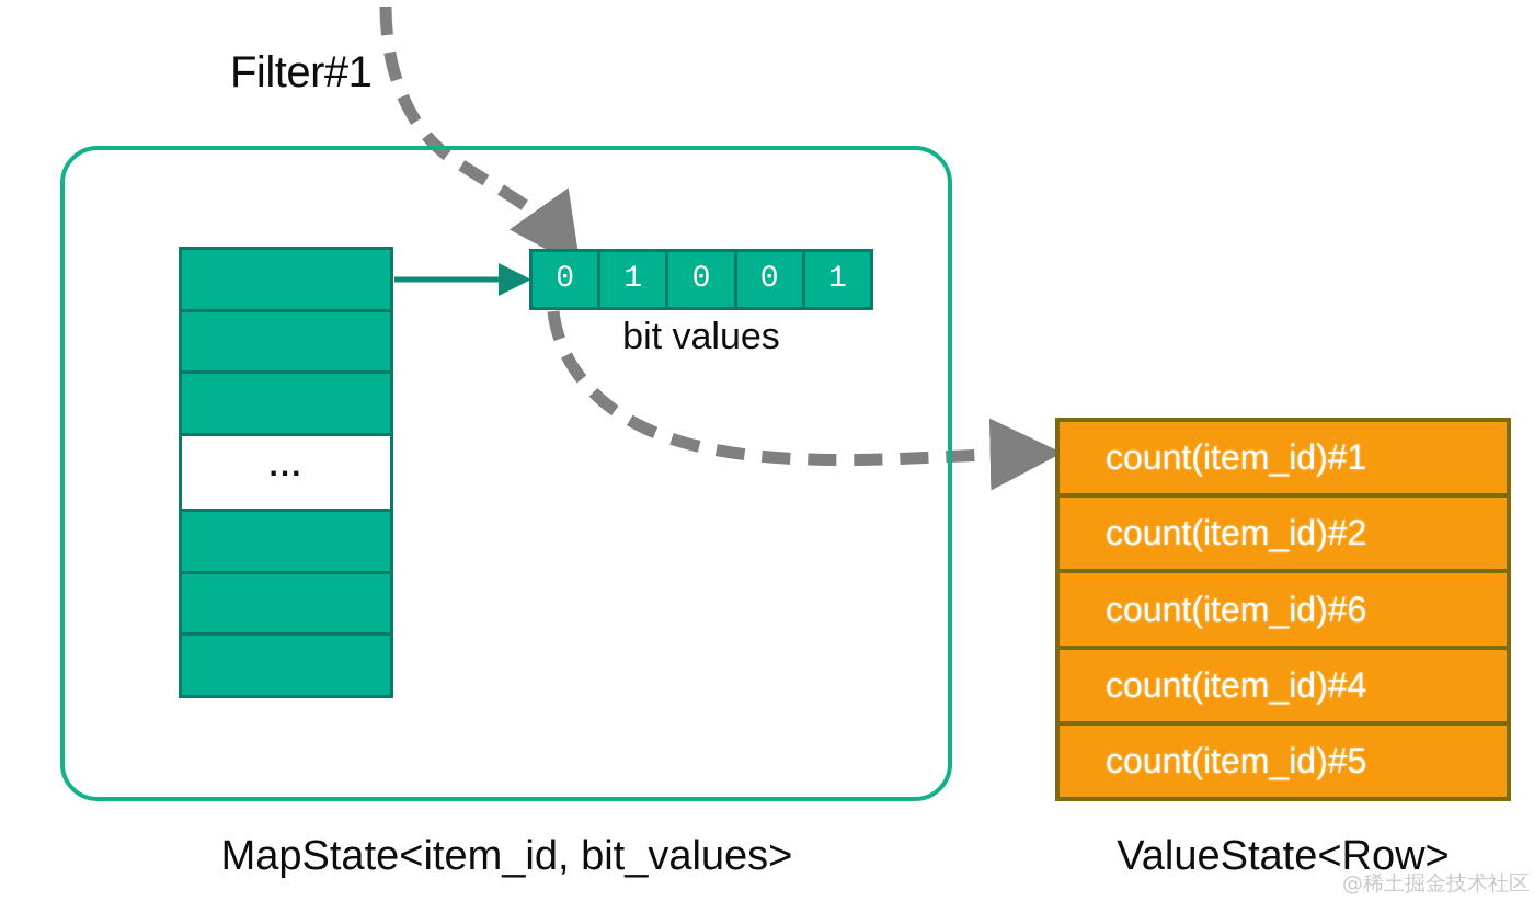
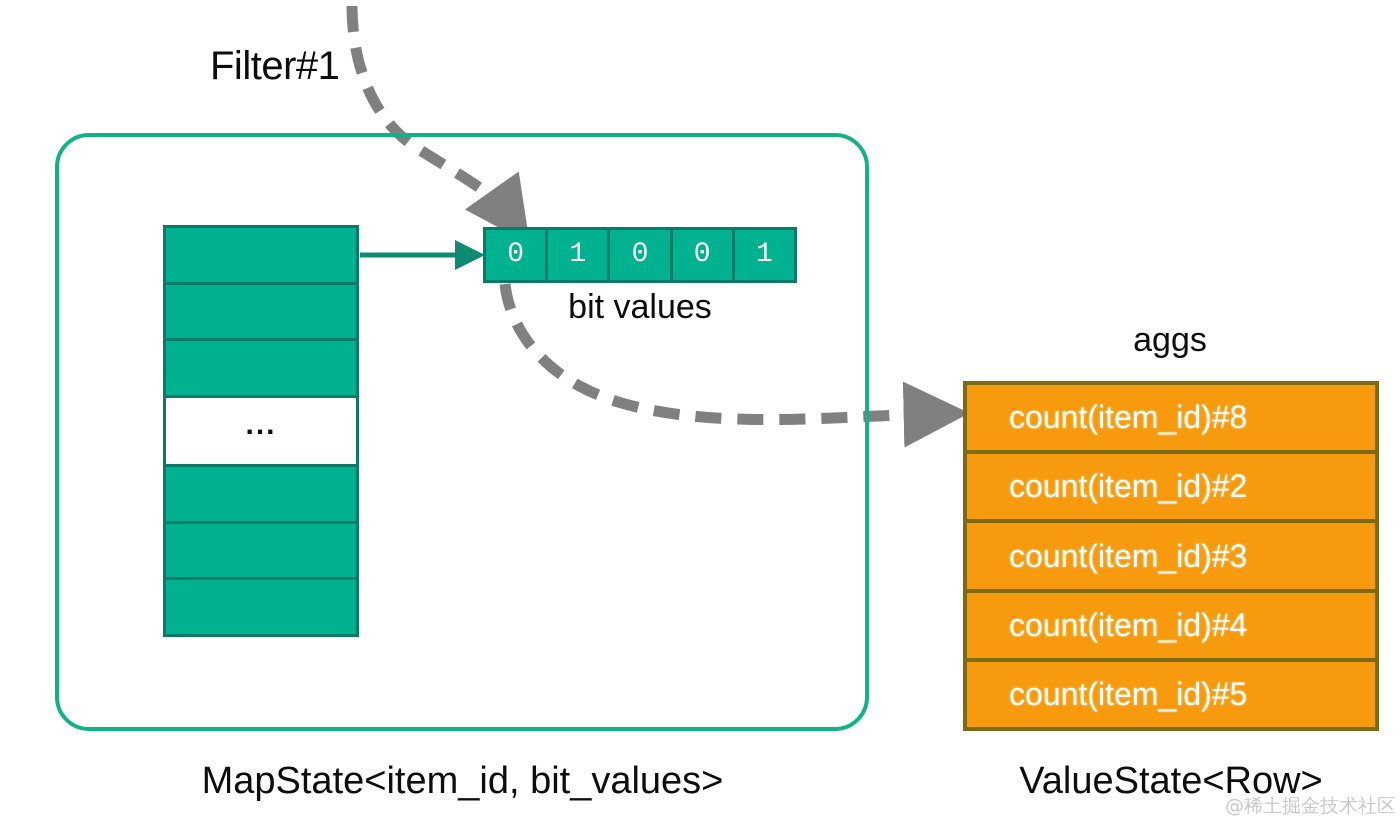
  Filter#1
  ...
  0
  1
  0
  0
  1
  bit values
+ aggs
- count(item_id)#1
+ count(item_id)#8
  count(item_id)#2
- count(item_id)#6
+ count(item_id)#3
  count(item_id)#4
  count(item_id)#5
  MapState<item_id, bit_values>
  ValueState<Row>
  @稀土掘金技术社区
